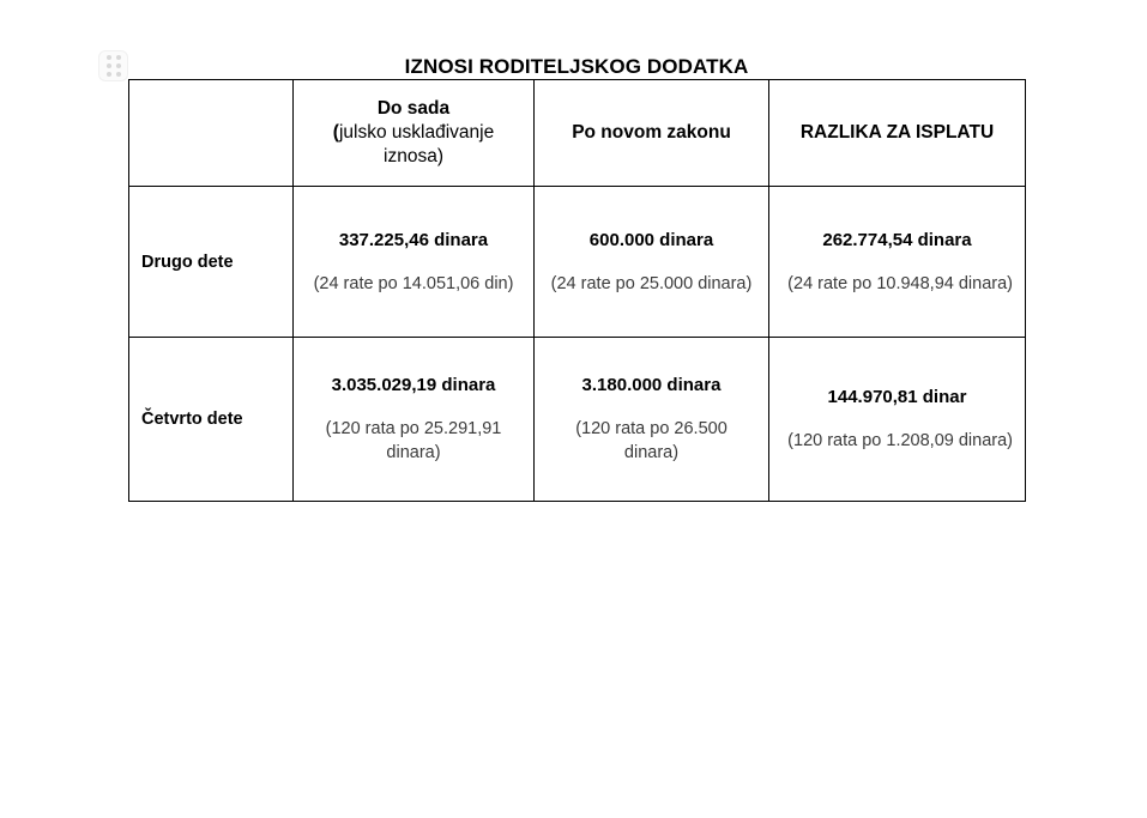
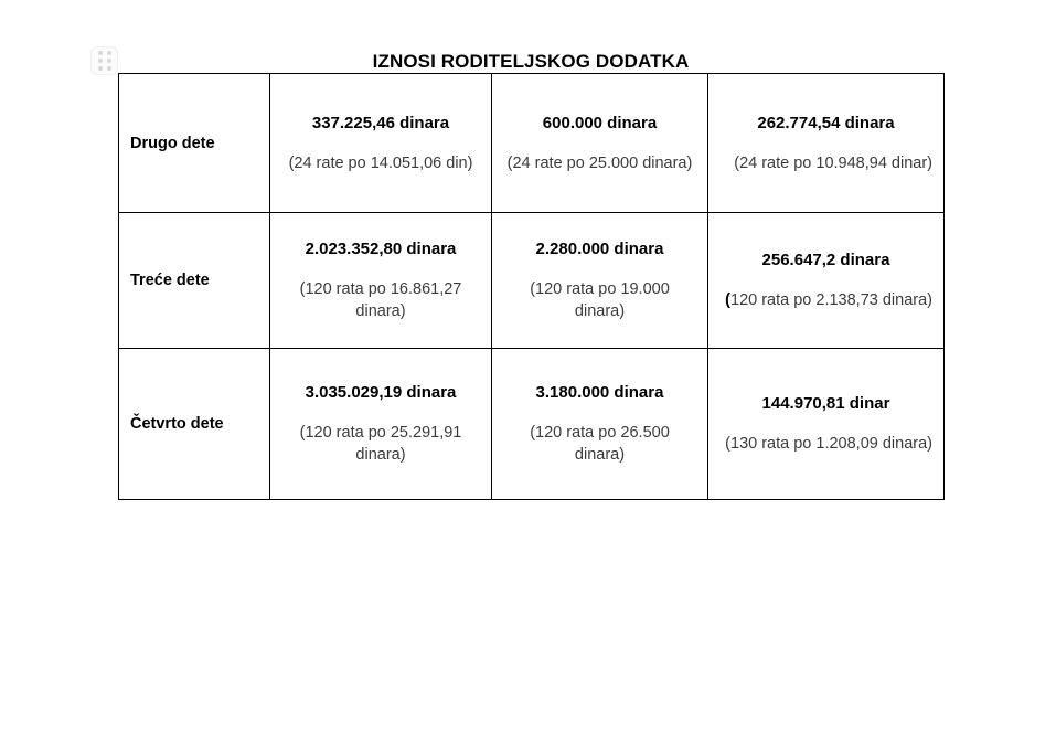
  IZNOSI RODITELJSKOG DODATKA
- 	Do sada (julsko usklađivanje iznosa)	Po novom zakonu	RAZLIKA ZA ISPLATU
- Drugo dete	337.225,46 dinara (24 rate po 14.051,06 din)	600.000 dinara (24 rate po 25.000 dinara)	262.774,54 dinara (24 rate po 10.948,94 dinara)
+ Drugo dete	337.225,46 dinara (24 rate po 14.051,06 din)	600.000 dinara (24 rate po 25.000 dinara)	262.774,54 dinara (24 rate po 10.948,94 dinar)
+ Treće dete	2.023.352,80 dinara (120 rata po 16.861,27 dinara)	2.280.000 dinara (120 rata po 19.000 dinara)	256.647,2 dinara (120 rata po 2.138,73 dinara)
- Četvrto dete	3.035.029,19 dinara (120 rata po 25.291,91 dinara)	3.180.000 dinara (120 rata po 26.500 dinara)	144.970,81 dinar (120 rata po 1.208,09 dinara)
+ Četvrto dete	3.035.029,19 dinara (120 rata po 25.291,91 dinara)	3.180.000 dinara (120 rata po 26.500 dinara)	144.970,81 dinar (130 rata po 1.208,09 dinara)
